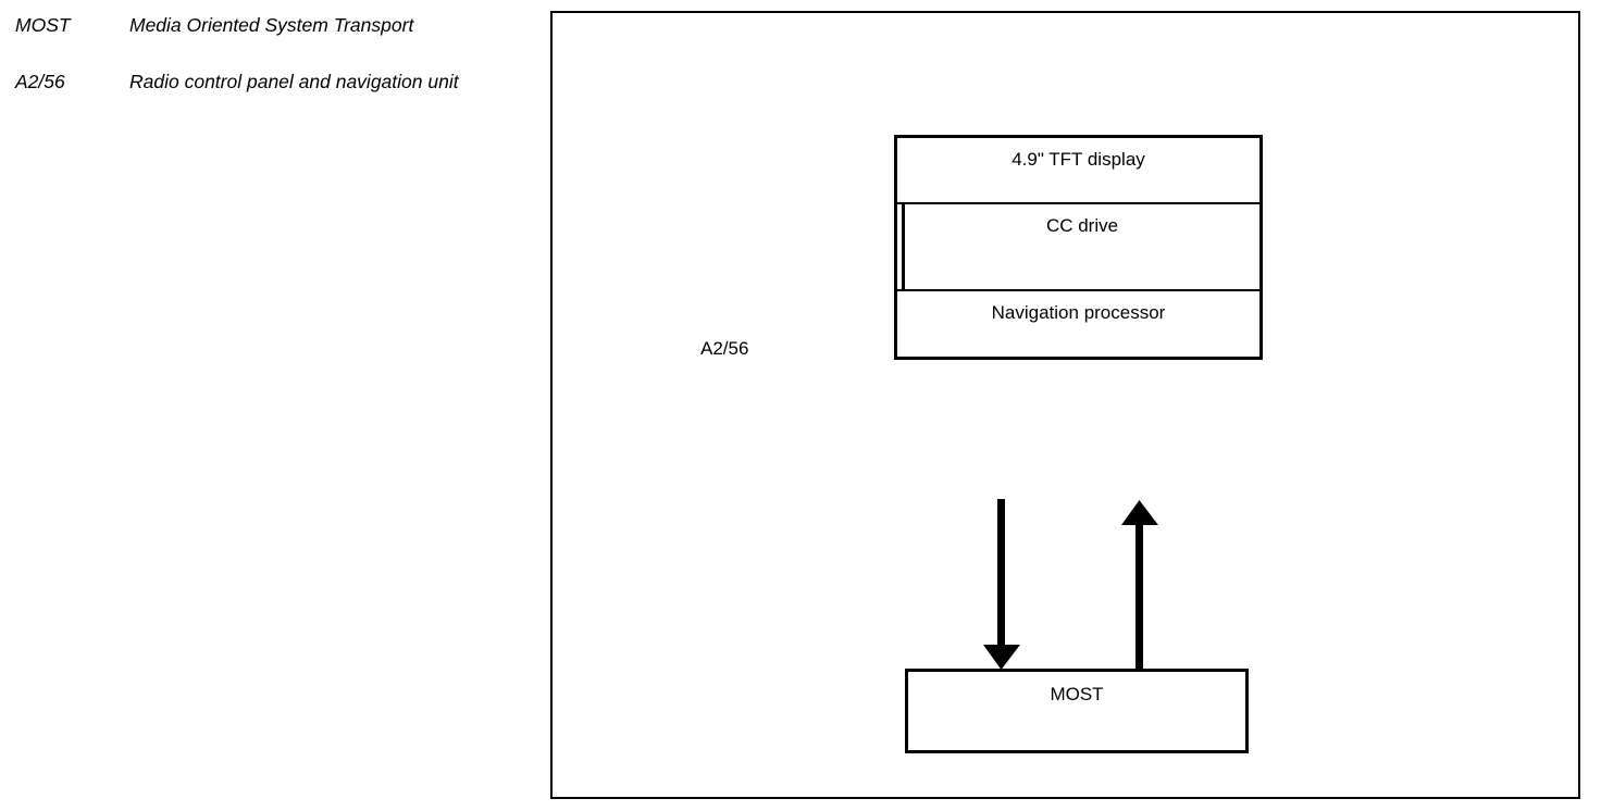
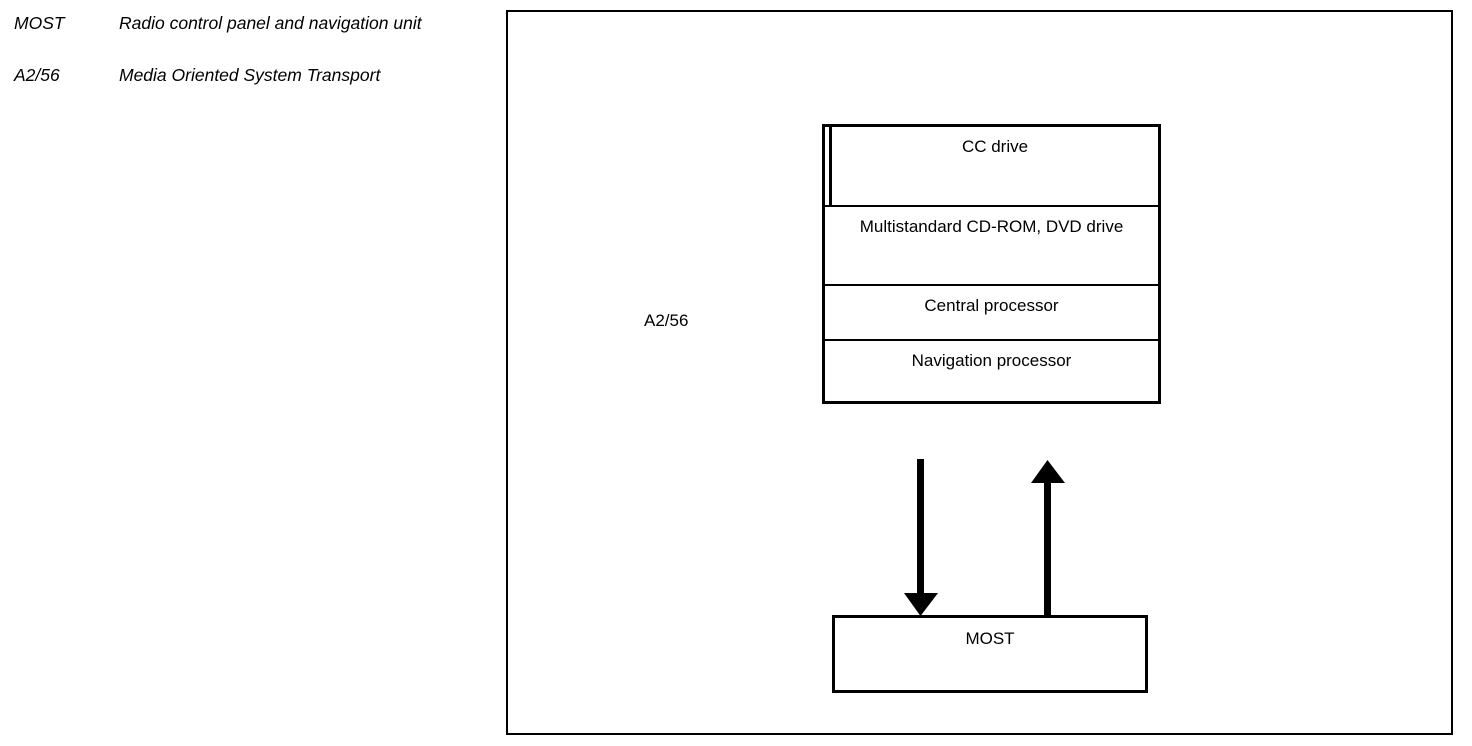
  MOST
- Media Oriented System Transport
+ Radio control panel and navigation unit
  A2/56
- Radio control panel and navigation unit
+ Media Oriented System Transport
  A2/56
- 4.9" TFT display
  CC drive
+ Multistandard CD-ROM, DVD drive
+ Central processor
  Navigation processor
  MOST
